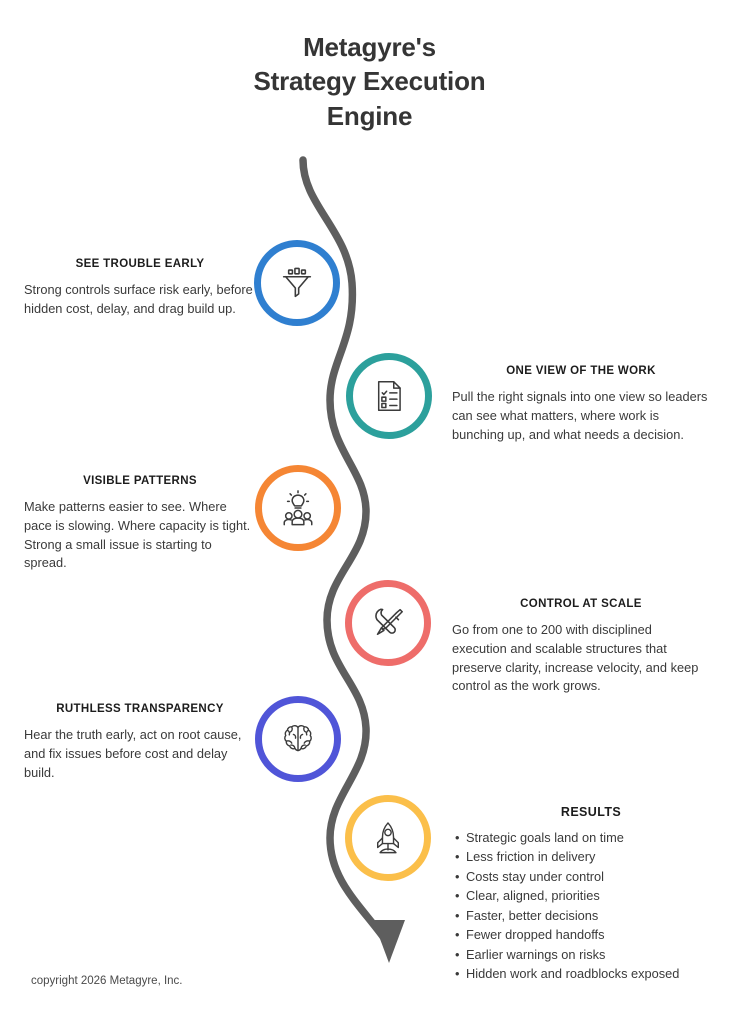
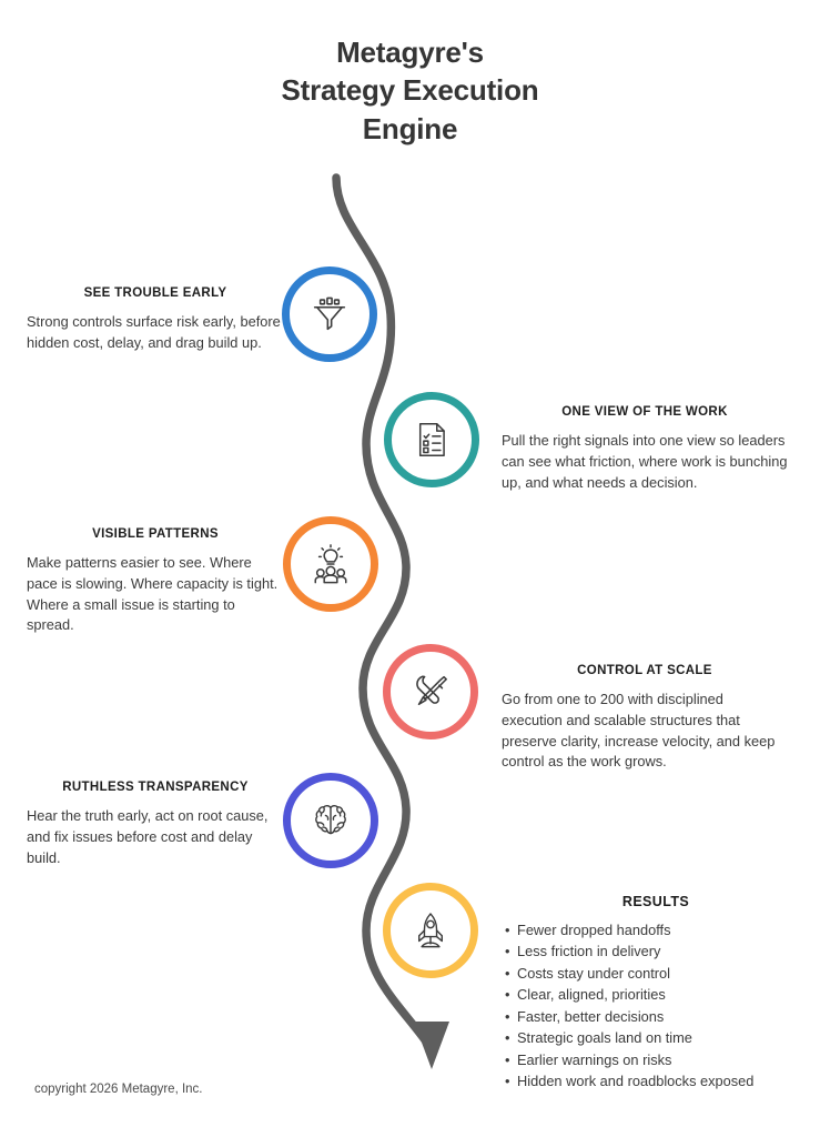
  Metagyre's
  Strategy Execution
  Engine
  SEE TROUBLE EARLY
  Strong controls surface risk early, before hidden cost, delay, and drag build up.
  ONE VIEW OF THE WORK
- Pull the right signals into one view so leaders can see what matters, where work is bunching up, and what needs a decision.
+ Pull the right signals into one view so leaders can see what friction, where work is bunching up, and what needs a decision.
  VISIBLE PATTERNS
- Make patterns easier to see. Where pace is slowing. Where capacity is tight. Strong a small issue is starting to spread.
+ Make patterns easier to see. Where pace is slowing. Where capacity is tight. Where a small issue is starting to spread.
  CONTROL AT SCALE
  Go from one to 200 with disciplined execution and scalable structures that preserve clarity, increase velocity, and keep control as the work grows.
  RUTHLESS TRANSPARENCY
  Hear the truth early, act on root cause, and fix issues before cost and delay build.
  RESULTS
- Strategic goals land on time
+ Fewer dropped handoffs
  Less friction in delivery
  Costs stay under control
  Clear, aligned, priorities
  Faster, better decisions
- Fewer dropped handoffs
+ Strategic goals land on time
  Earlier warnings on risks
  Hidden work and roadblocks exposed
  copyright 2026 Metagyre, Inc.
